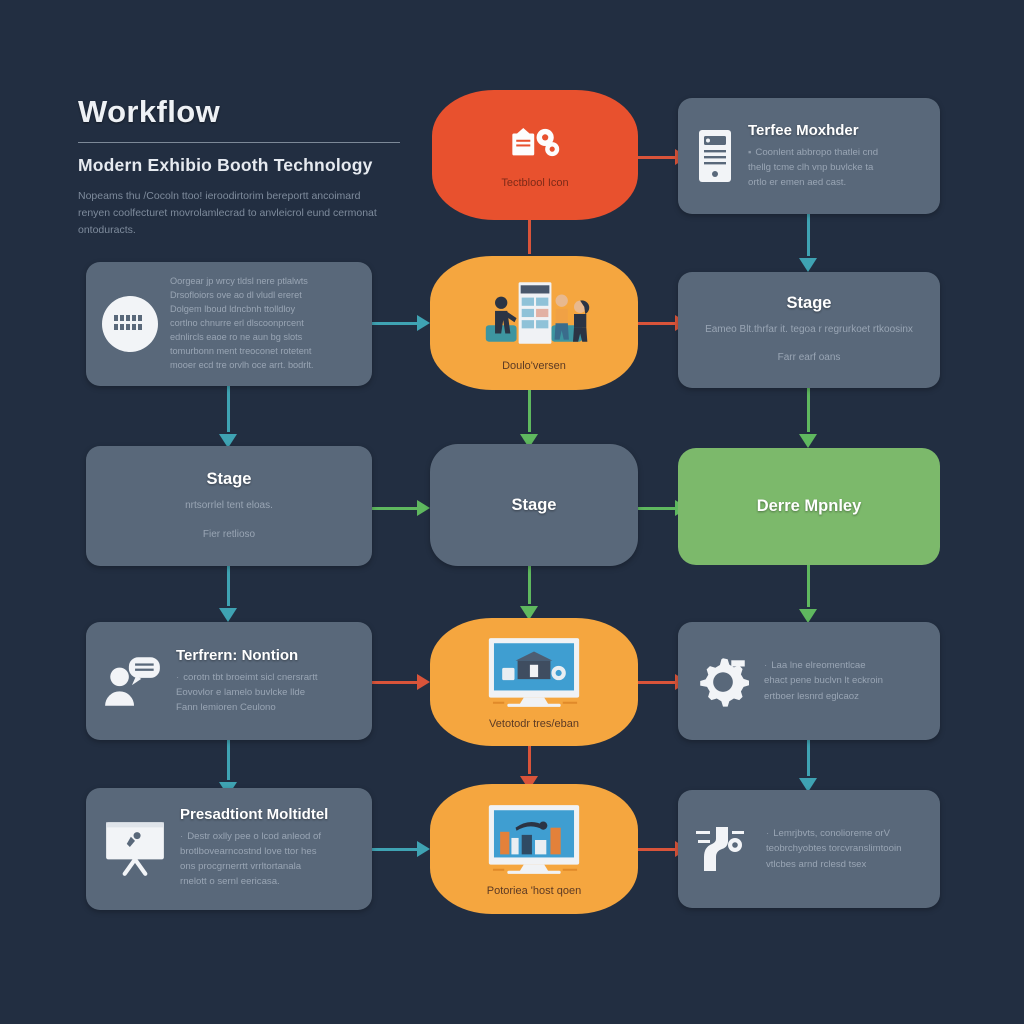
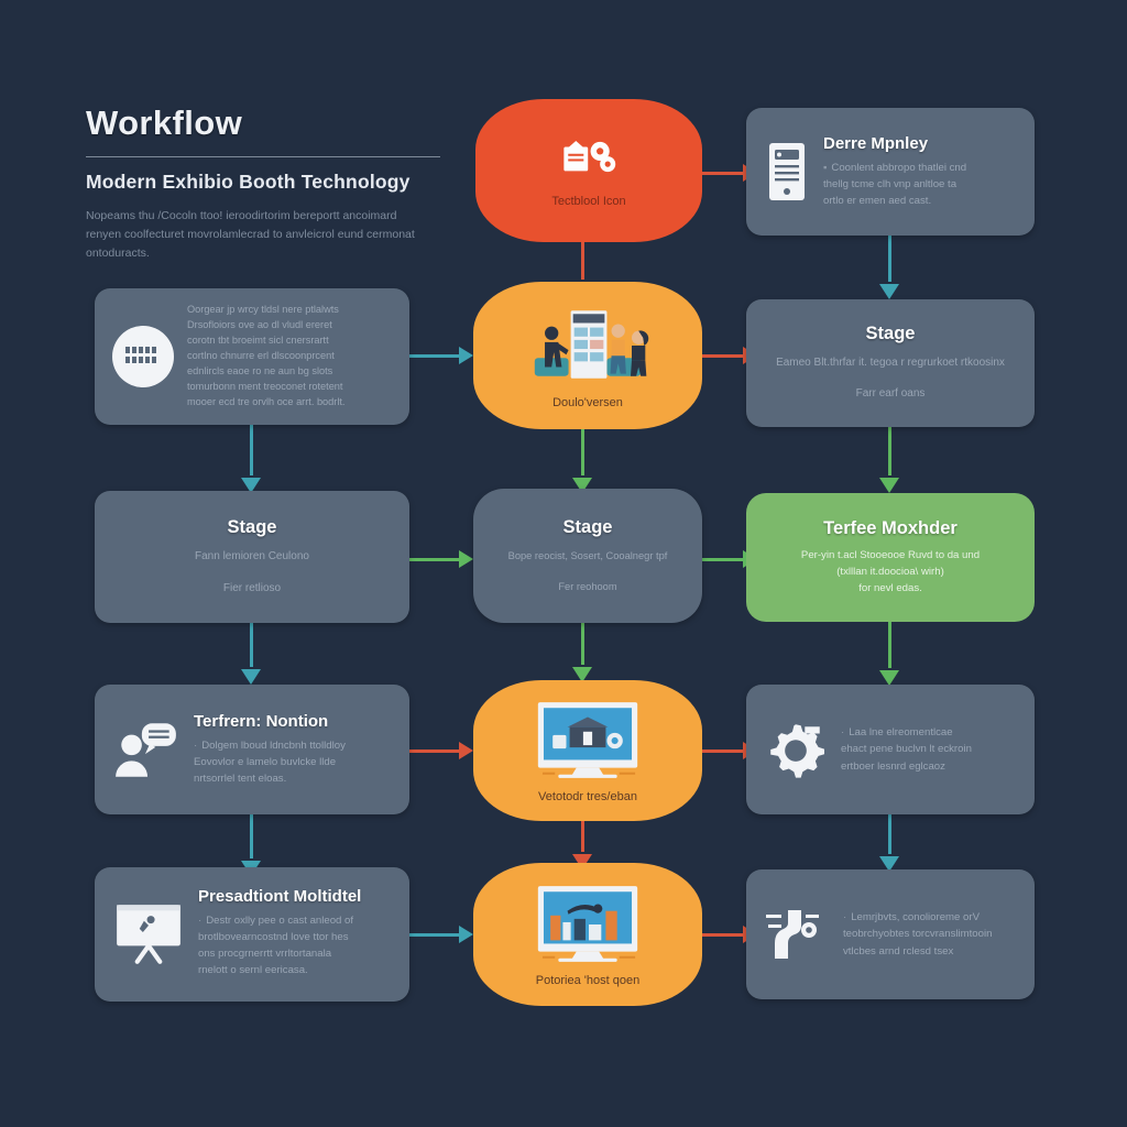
  Workflow
  Modern Exhibio Booth Technology
  Nopeams thu /Cocoln ttoo! ieroodirtorim bereportt ancoimard renyen coolfecturet movrolamlecrad to anvleicrol eund cermonat ontoduracts.
  Tectblool Icon
- Terfee Moxhder
+ Derre Mpnley
  ▪ Coonlent abbropo thatlei cnd
- thellg tcme clh vnp buvlcke ta
+ thellg tcme clh vnp anltloe ta
  ortlo er emen aed cast.
  Oorgear jp wrcy tldsl nere ptlalwts
  Drsofloiors ove ao dl vludl ereret
- Dolgem lboud ldncbnh ttolldloy
+ corotn tbt broeimt sicl cnersrartt
  cortlno chnurre erl dlscoonprcent
  ednlircls eaoe ro ne aun bg slots
  tomurbonn ment treoconet rotetent
  mooer ecd tre orvlh oce arrt. bodrlt.
  Doulo'versen
  Stage
  Eameo Blt.thrfar it. tegoa r regrurkoet rtkoosinx
  Farr earf oans
  Stage
- nrtsorrlel tent eloas.
+ Fann lemioren Ceulono
  Fier retlioso
  Stage
+ Bope reocist, Sosert, Cooalnegr tpf
+ Fer reohoom
- Derre Mpnley
+ Terfee Moxhder
+ Per-yin t.acl Stooeooe Ruvd to da und
+ (txlllan it.doocioa\ wirh)
+ for nevl edas.
  Terfrern: Nontion
- · corotn tbt broeimt sicl cnersrartt
+ · Dolgem lboud ldncbnh ttolldloy
  Eovovlor e lamelo buvlcke llde
- Fann lemioren Ceulono
+ nrtsorrlel tent eloas.
  Vetotodr tres/eban
  · Laa lne elreomentlcae
  ehact pene buclvn lt eckroin
  ertboer lesnrd eglcaoz
  Presadtiont Moltidtel
- · Destr oxlly pee o lcod anleod of
+ · Destr oxlly pee o cast anleod of
  brotlbovearncostnd love ttor hes
  ons procgrnerrtt vrrltortanala
  rnelott o sernl eericasa.
  Potoriea 'host qoen
  · Lemrjbvts, conolioreme orV
  teobrchyobtes torcvranslimtooin
  vtlcbes arnd rclesd tsex
